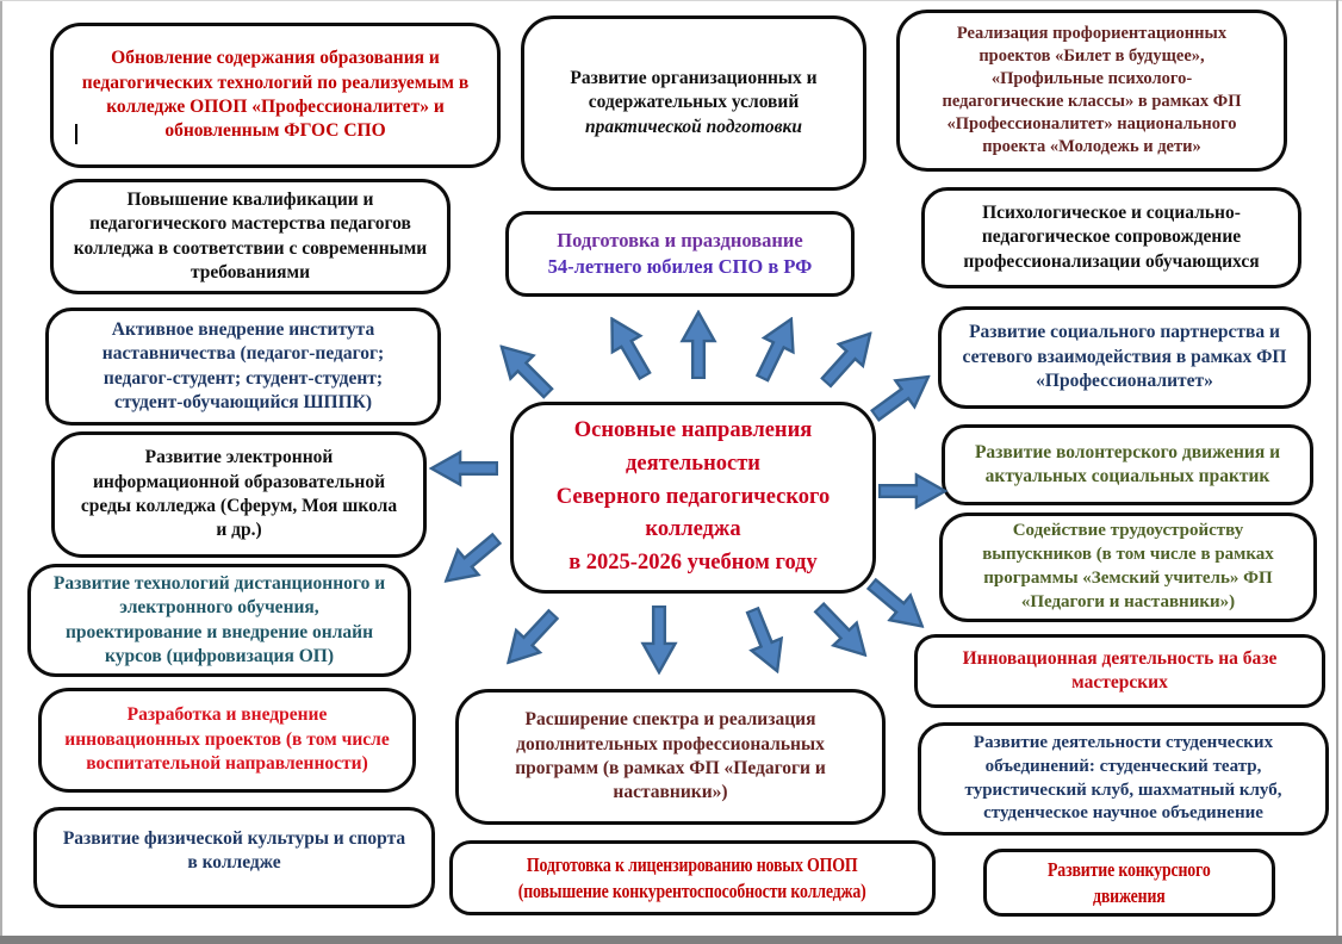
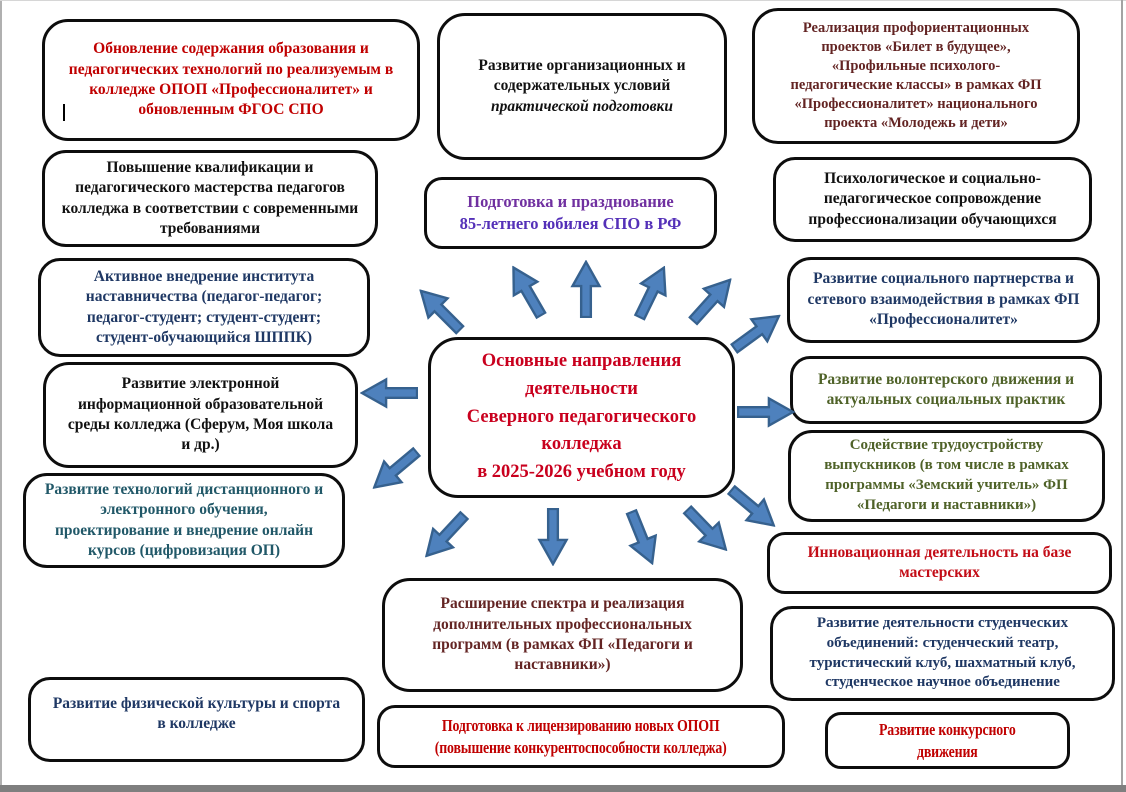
  Обновление содержания образования и
  педагогических технологий по реализуемым в
  колледже ОПОП «Профессионалитет» и
  обновленным ФГОС СПО
  Повышение квалификации и
  педагогического мастерства педагогов
  колледжа в соответствии с современными
  требованиями
  Активное внедрение института
  наставничества (педагог-педагог;
  педагог-студент; студент-студент;
  студент-обучающийся ШППК)
  Развитие электронной
  информационной образовательной
  среды колледжа (Сферум, Моя школа
  и др.)
  Развитие технологий дистанционного и
  электронного обучения,
  проектирование и внедрение онлайн
  курсов (цифровизация ОП)
- Разработка и внедрение
- инновационных проектов (в том числе
- воспитательной направленности)
  Развитие физической культуры и спорта
  в колледже
  Развитие организационных и
  содержательных условий
  практической подготовки
  Подготовка и празднование
- 54-летнего юбилея СПО в РФ
+ 85-летнего юбилея СПО в РФ
  Основные направления
  деятельности
  Северного педагогического
  колледжа
  в 2025-2026 учебном году
  Расширение спектра и реализация
  дополнительных профессиональных
  программ (в рамках ФП «Педагоги и
  наставники»)
  Подготовка к лицензированию новых ОПОП
  (повышение конкурентоспособности колледжа)
  Реализация профориентационных
  проектов «Билет в будущее»,
  «Профильные психолого-
  педагогические классы» в рамках ФП
  «Профессионалитет» национального
  проекта «Молодежь и дети»
  Психологическое и социально-
  педагогическое сопровождение
  профессионализации обучающихся
  Развитие социального партнерства и
  сетевого взаимодействия в рамках ФП
  «Профессионалитет»
  Развитие волонтерского движения и
  актуальных социальных практик
  Содействие трудоустройству
  выпускников (в том числе в рамках
  программы «Земский учитель» ФП
  «Педагоги и наставники»)
  Инновационная деятельность на базе
  мастерских
  Развитие деятельности студенческих
  объединений: студенческий театр,
  туристический клуб, шахматный клуб,
  студенческое научное объединение
  Развитие конкурсного
  движения
